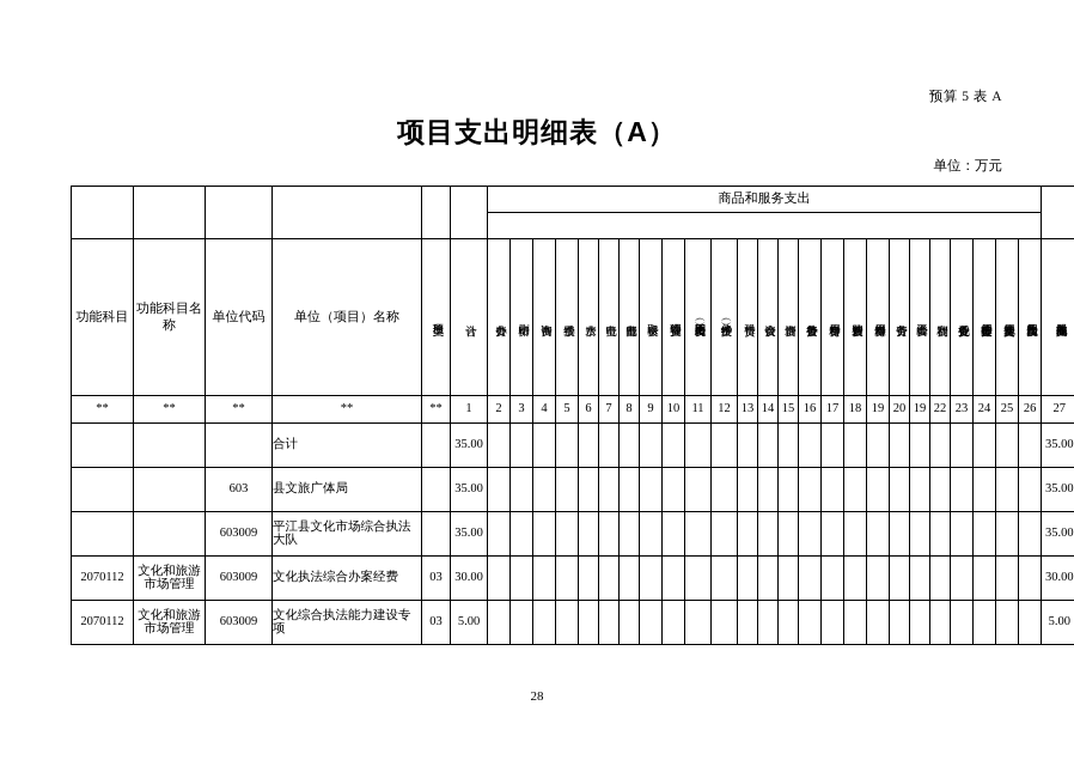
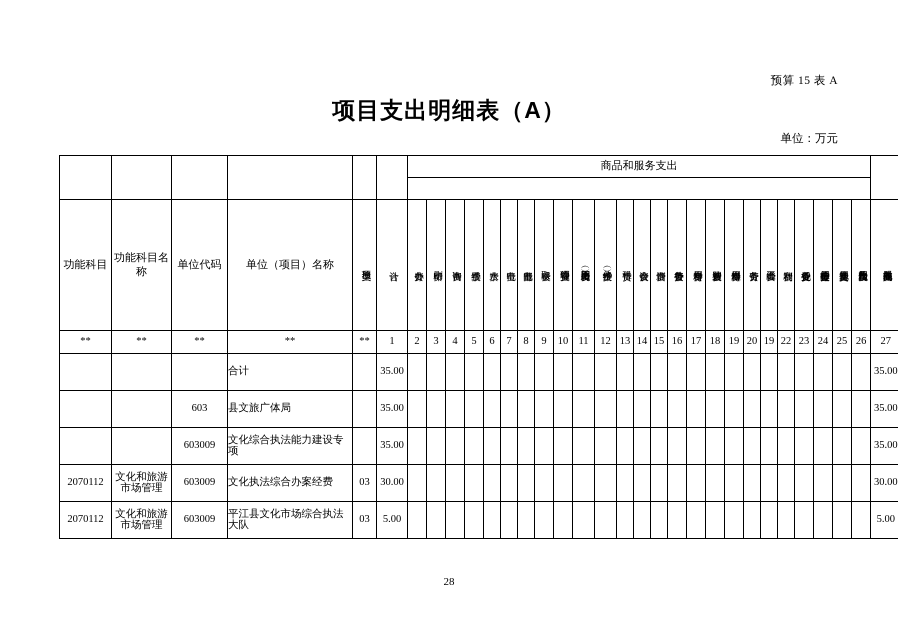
- 预算 5 表 A
+ 预算 15 表 A
  项目支出明细表（A）
  单位：万元
  						商品和服务支出
  功能科目	功能科目名称	单位代码	单位（项目）名称
  **	**	**	**	**	1	2	3	4	5	6	7	8	9	10	11	12	13	14	15	16	17	18	19	20	19	22	23	24	25	26	27
  			合计		35.00																										35.00
  		603	县文旅广体局		35.00																										35.00
- 		603009	平江县文化市场综合执法大队		35.00																										35.00
+ 		603009	文化综合执法能力建设专项		35.00																										35.00
  2070112	文化和旅游市场管理	603009	文化执法综合办案经费	03	30.00																										30.00
- 2070112	文化和旅游市场管理	603009	文化综合执法能力建设专项	03	5.00																										5.00
+ 2070112	文化和旅游市场管理	603009	平江县文化市场综合执法大队	03	5.00																										5.00
  28
